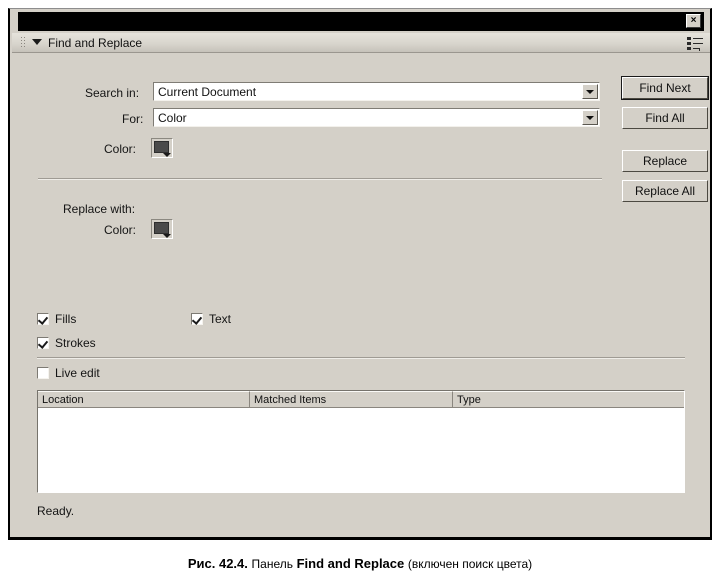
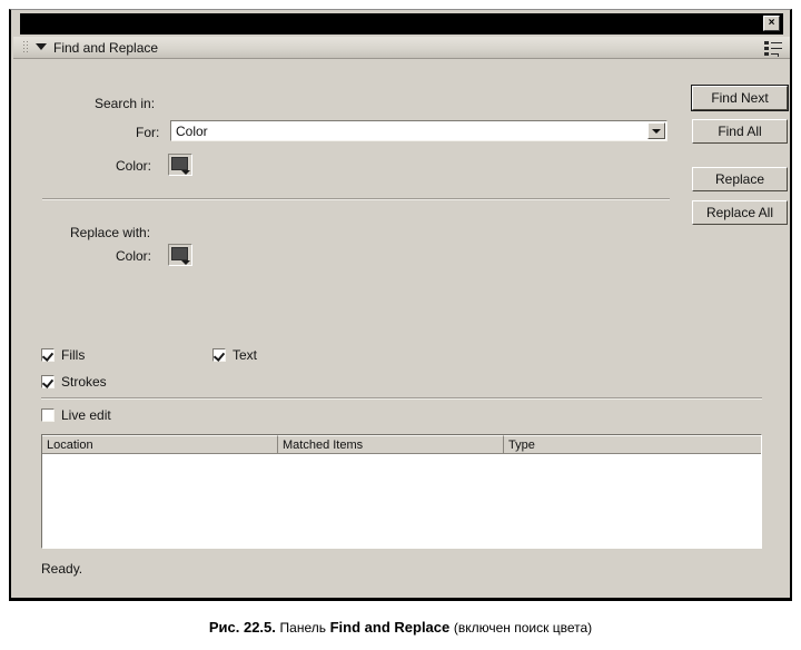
  ×
  Find and Replace
  Search in:
- Current Document
  For:
  Color
  Color:
  Replace with:
  Color:
  Find Next
  Find All
  Replace
  Replace All
  Fills
  Text
  Strokes
  Live edit
  Location
  Matched Items
  Type
  Ready.
- Рис. 42.4. Панель Find and Replace (включен поиск цвета)
+ Рис. 22.5. Панель Find and Replace (включен поиск цвета)
